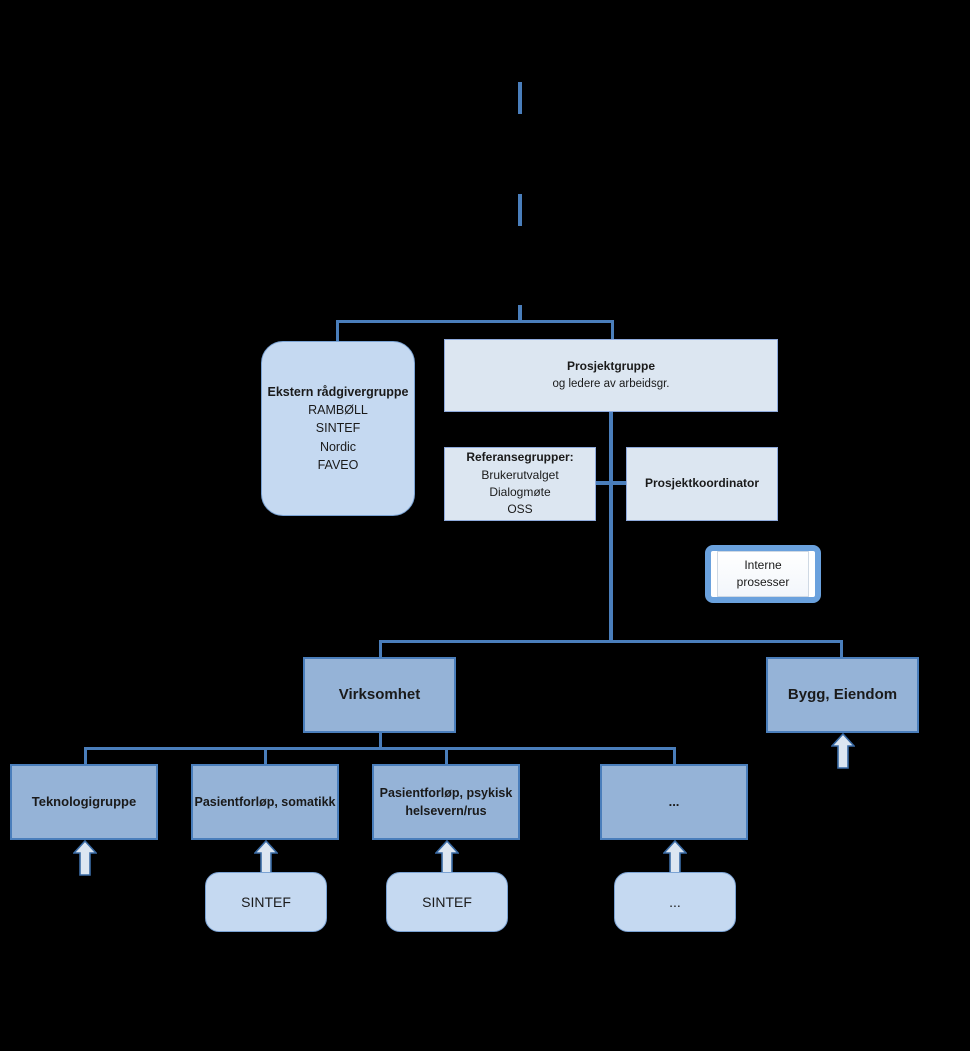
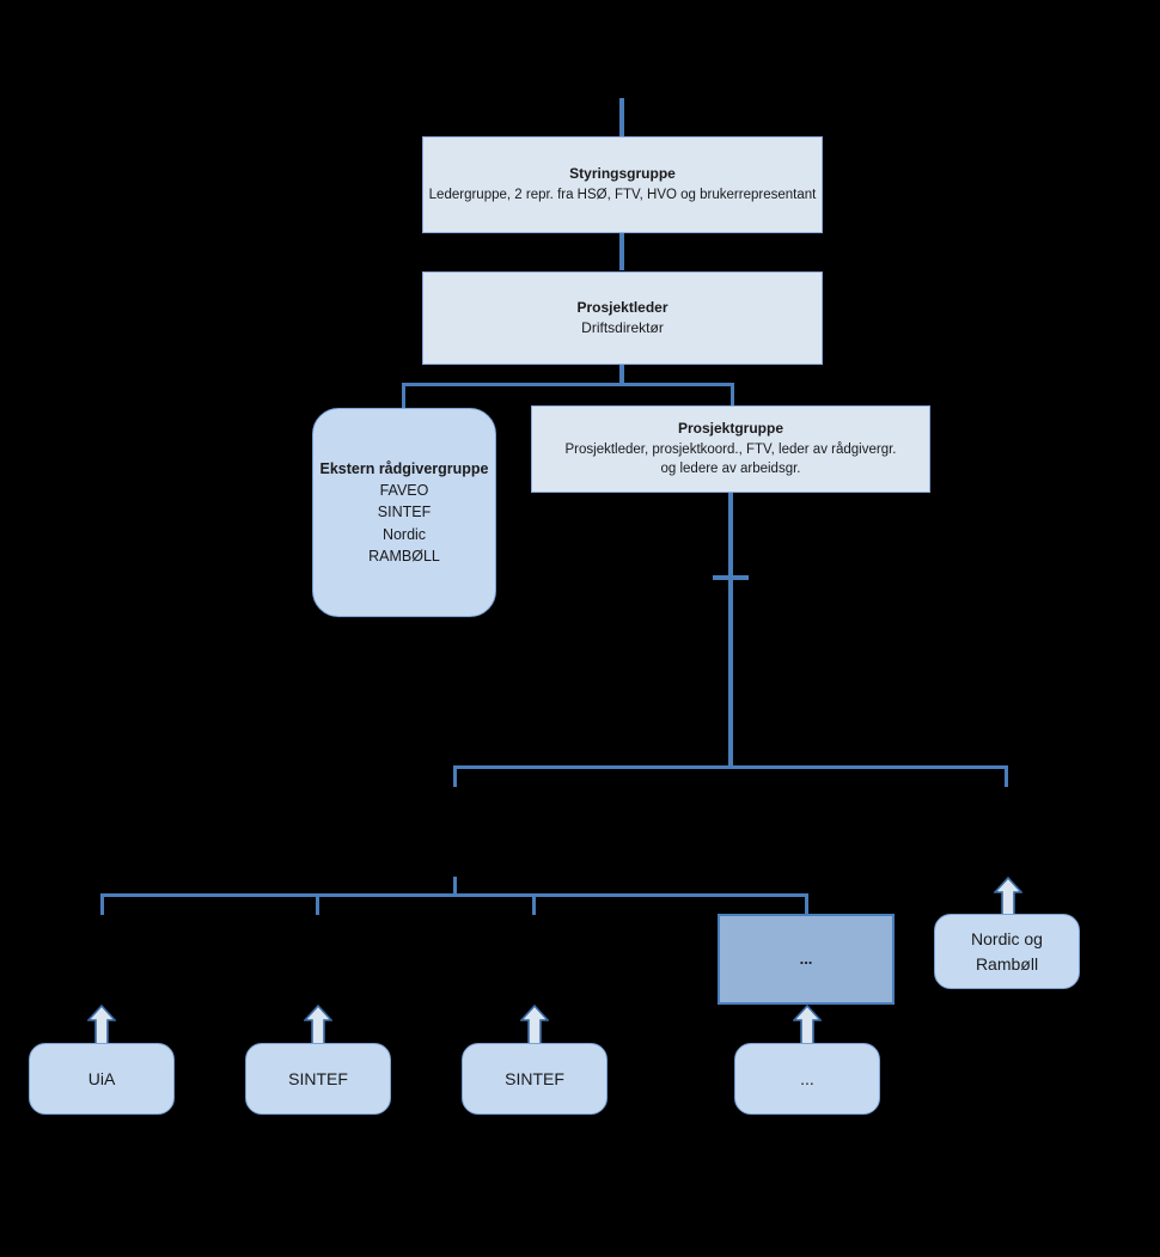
+ Styringsgruppe
+ Ledergruppe, 2 repr. fra HSØ, FTV, HVO og brukerrepresentant
+ Prosjektleder
+ Driftsdirektør
  Ekstern rådgivergruppe
- RAMBØLL
+ FAVEO
  SINTEF
  Nordic
- FAVEO
+ RAMBØLL
  Prosjektgruppe
+ Prosjektleder, prosjektkoord., FTV, leder av rådgivergr.
  og ledere av arbeidsgr.
- Referansegrupper:
- Brukerutvalget
- Dialogmøte
- OSS
- Prosjektkoordinator
- Interne prosesser
- Virksomhet
- Bygg, Eiendom
- Teknologigruppe
- Pasientforløp, somatikk
- Pasientforløp, psykisk helsevern/rus
  ...
+ UiA
  SINTEF
  SINTEF
  ...
+ Nordic og
+ Rambøll
